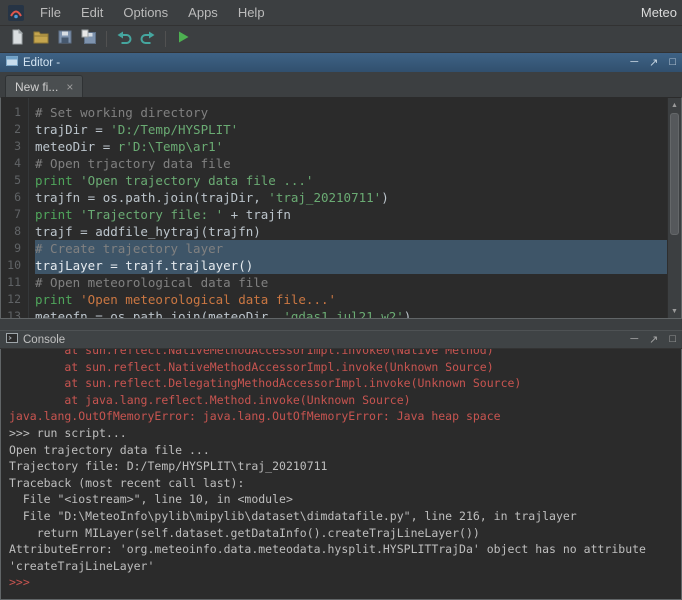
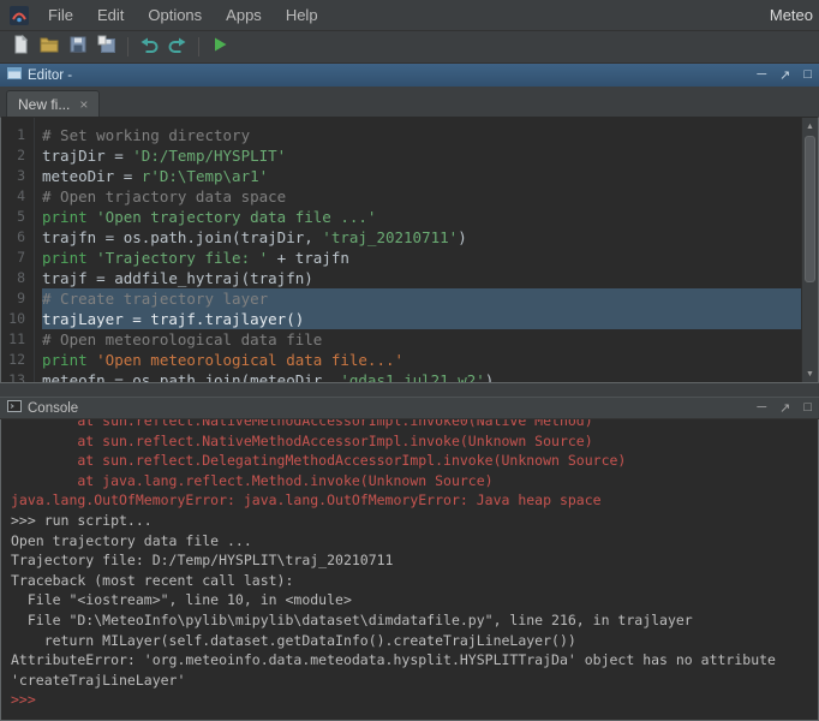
  File
  Edit
  Options
  Apps
  Help
  Meteo
  Editor -
  ─
  ↗
  □
  New fi...
  ×
  1
  2
  3
  4
  5
  6
  7
  8
  9
  10
  11
  12
  13
  # Set working directory
  trajDir = 'D:/Temp/HYSPLIT'
  meteoDir = r'D:\Temp\ar1'
- # Open trjactory data file
+ # Open trjactory data space
  print 'Open trajectory data file ...'
  trajfn = os.path.join(trajDir, 'traj_20210711')
  print 'Trajectory file: ' + trajfn
  trajf = addfile_hytraj(trajfn)
  # Create trajectory layer
  trajLayer = trajf.trajlayer()
  # Open meteorological data file
  print 'Open meteorological data file...'
  meteofn = os.path.join(meteoDir, 'gdas1.jul21.w2')
  Console
  ─
  ↗
  □
  at sun.reflect.NativeMethodAccessorImpl.invoke0(Native Method)
  at sun.reflect.NativeMethodAccessorImpl.invoke(Unknown Source)
  at sun.reflect.DelegatingMethodAccessorImpl.invoke(Unknown Source)
  at java.lang.reflect.Method.invoke(Unknown Source)
  java.lang.OutOfMemoryError: java.lang.OutOfMemoryError: Java heap space
  >>> run script...
  Open trajectory data file ...
  Trajectory file: D:/Temp/HYSPLIT\traj_20210711
  Traceback (most recent call last):
  File "<iostream>", line 10, in <module>
  File "D:\MeteoInfo\pylib\mipylib\dataset\dimdatafile.py", line 216, in trajlayer
  return MILayer(self.dataset.getDataInfo().createTrajLineLayer())
  AttributeError: 'org.meteoinfo.data.meteodata.hysplit.HYSPLITTrajDa' object has no attribute
  'createTrajLineLayer'
  >>>
